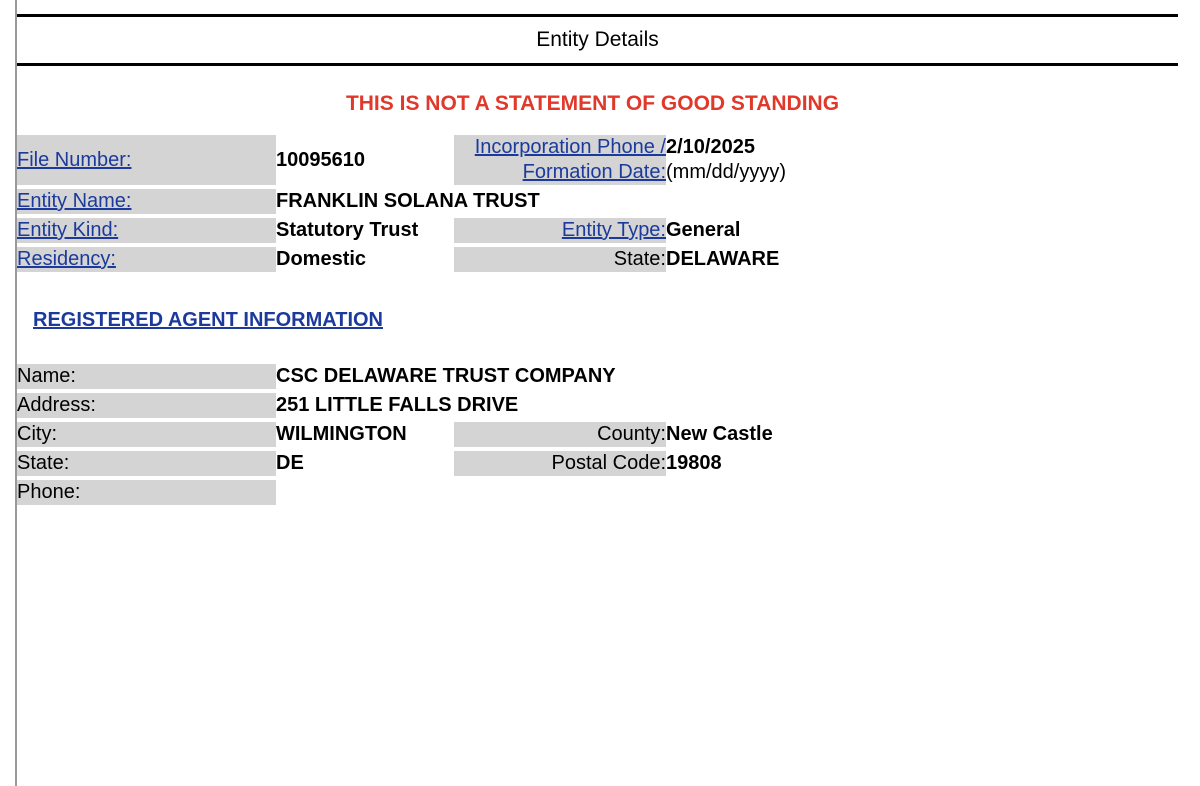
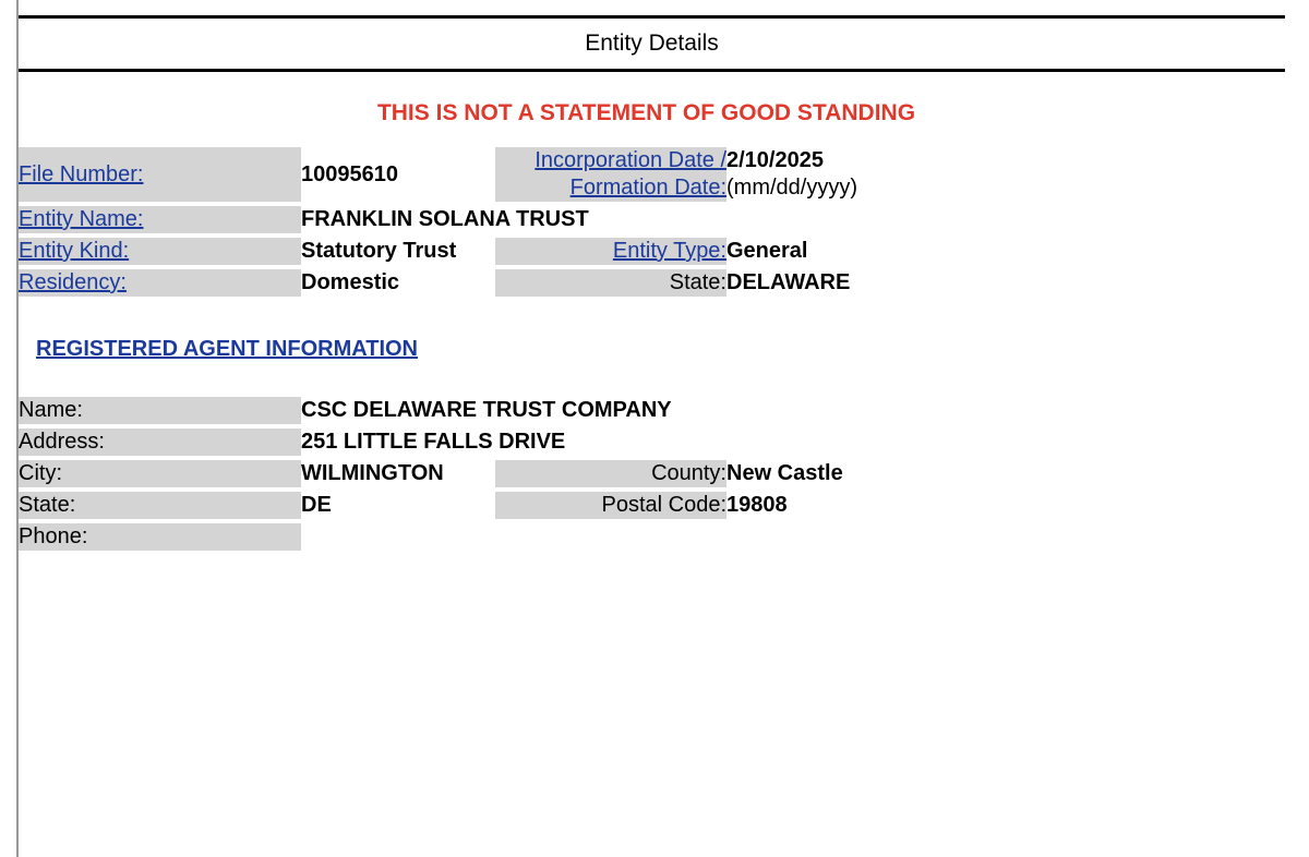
  Entity Details
  THIS IS NOT A STATEMENT OF GOOD STANDING
- File Number:	10095610	Incorporation Phone / Formation Date:	2/10/2025 (mm/dd/yyyy)
+ File Number:	10095610	Incorporation Date / Formation Date:	2/10/2025 (mm/dd/yyyy)
  Entity Name:	FRANKLIN SOLANA TRUST
  Entity Kind:	Statutory Trust	Entity Type:	General
  Residency:	Domestic	State:	DELAWARE
  REGISTERED AGENT INFORMATION
  Name:	CSC DELAWARE TRUST COMPANY
  Address:	251 LITTLE FALLS DRIVE
  City:	WILMINGTON	County:	New Castle
  State:	DE	Postal Code:	19808
  Phone:
